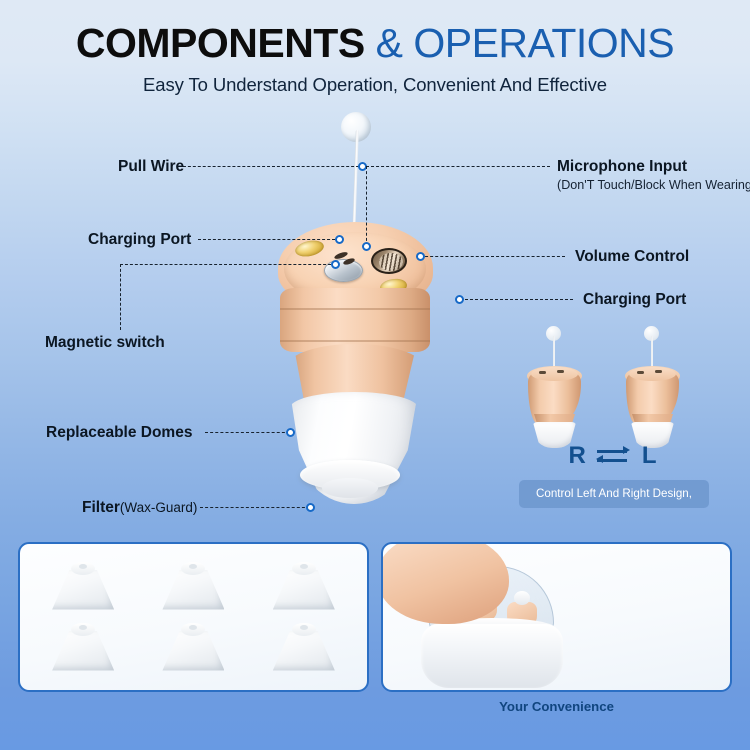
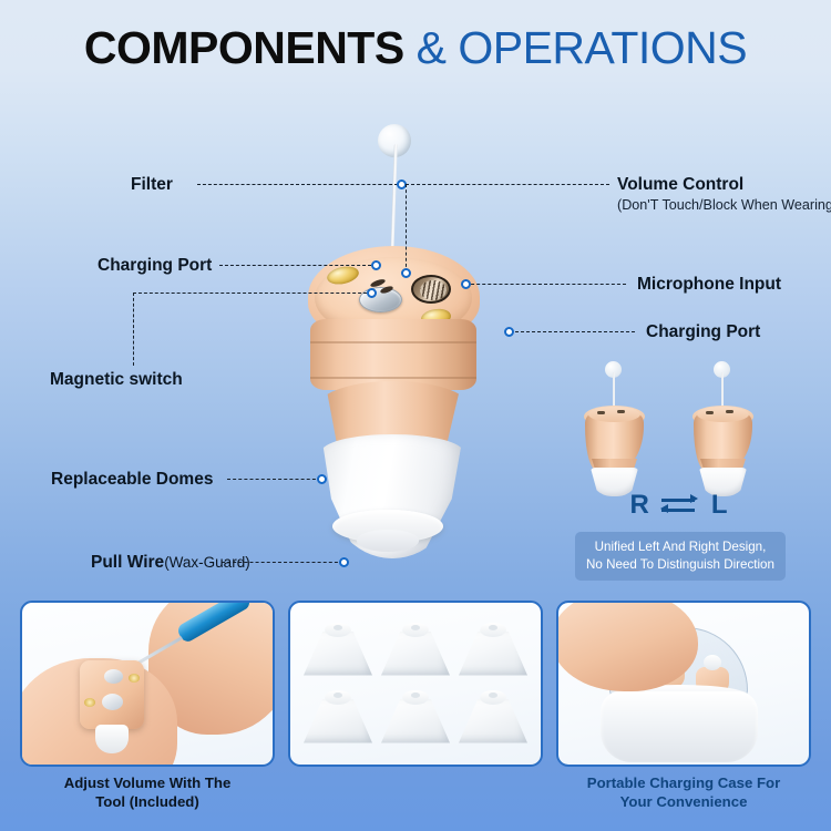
  COMPONENTS & OPERATIONS
- Easy To Understand Operation, Convenient And Effective
- Pull Wire
+ Filter
  Charging Port
  Magnetic switch
  Replaceable Domes
- Filter(Wax-Guard)
+ Pull Wire(Wax-Guard)
- Microphone Input
+ Volume Control
  (Don'T Touch/Block When Wearing
- Volume Control
+ Microphone Input
  Charging Port
  R
  L
- Control Left And Right Design,
+ Unified Left And Right Design,
+ No Need To Distinguish Direction
+ Adjust Volume With The
+ Tool (Included)
+ Portable Charging Case For
  Your Convenience
